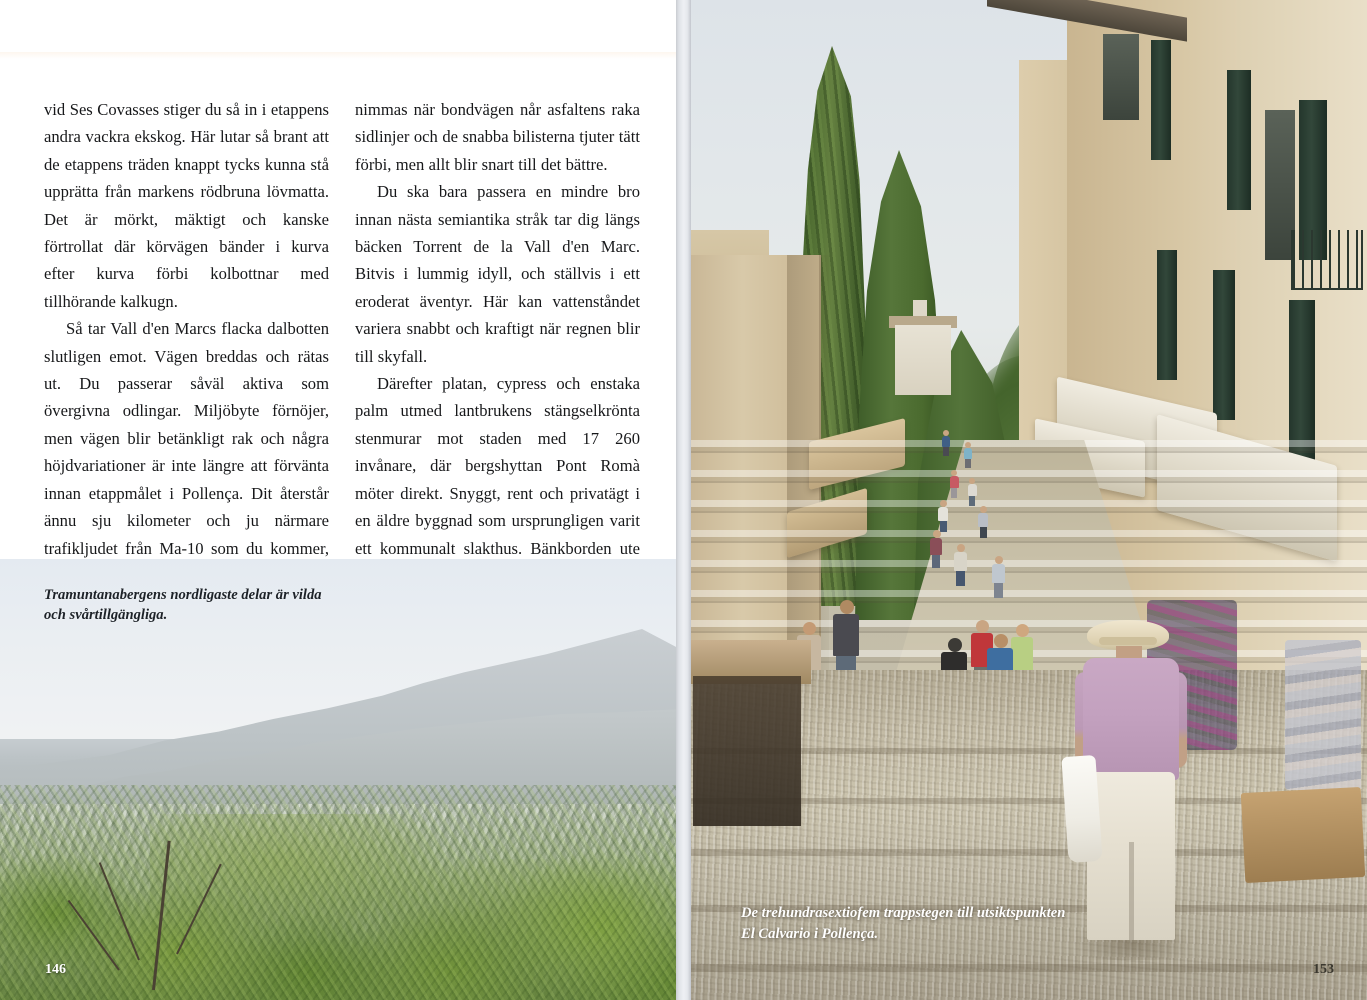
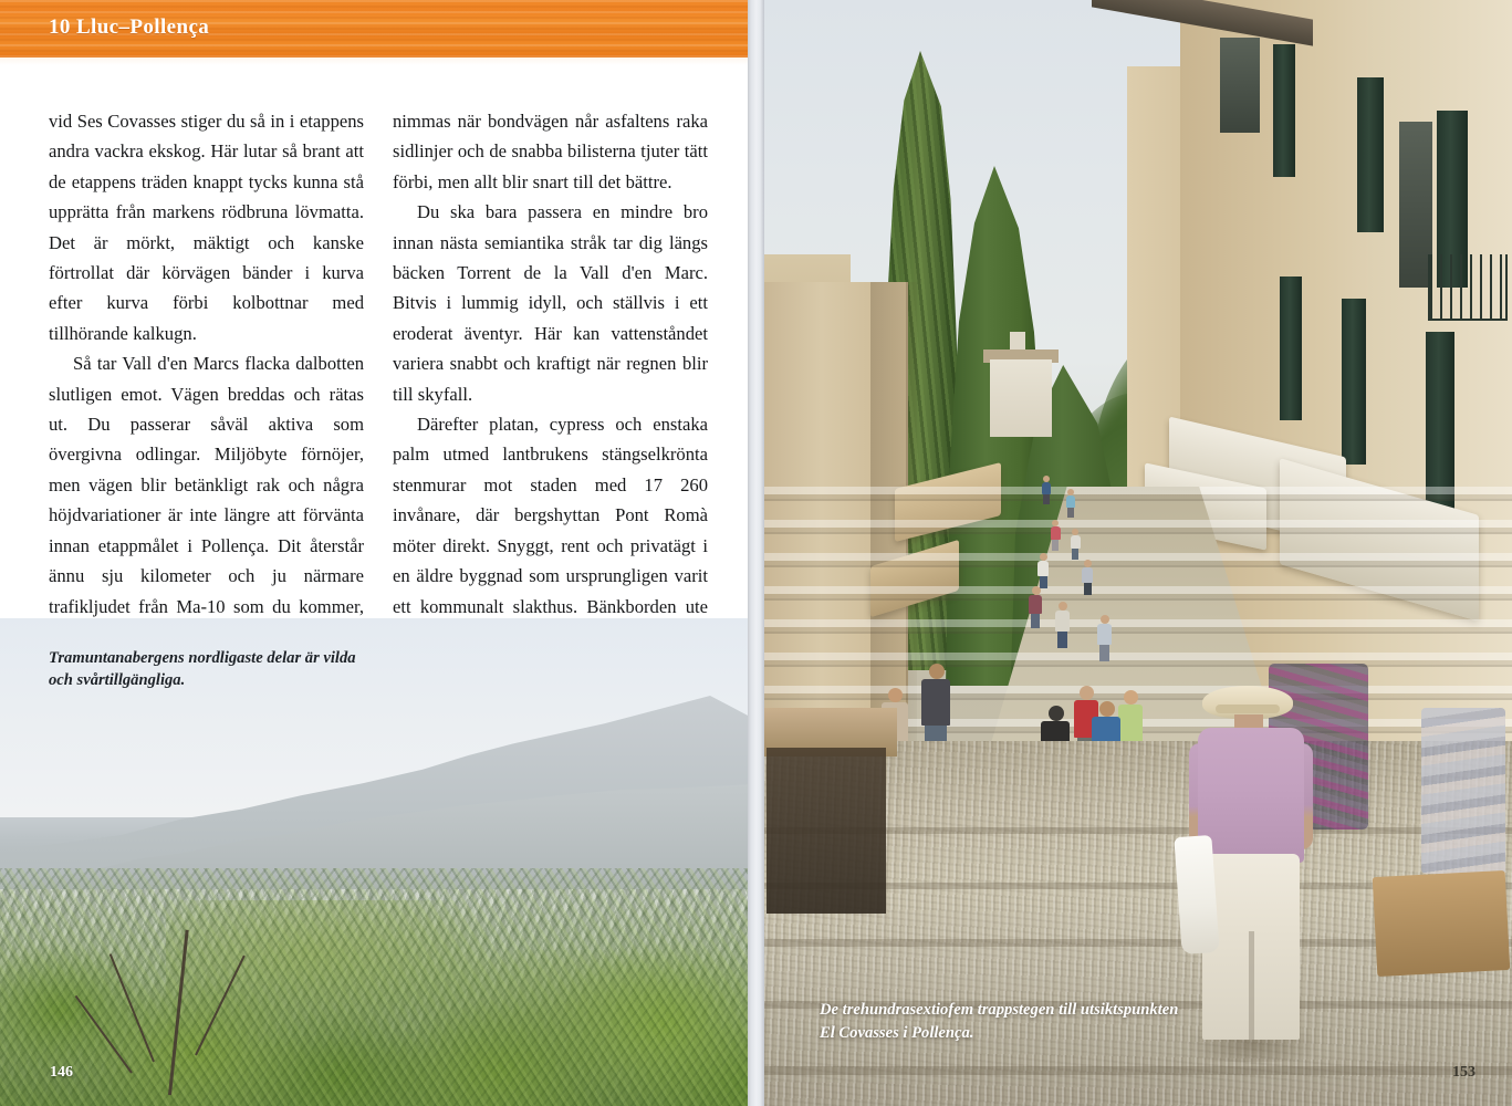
+ 10 Lluc–Pollença
  vid Ses Covasses stiger du så in i etappens andra vackra ekskog. Här lutar så brant att de etappens träden knappt tycks kunna stå upprätta från markens rödbruna lövmatta. Det är mörkt, mäktigt och kanske förtrollat där körvägen bänder i kurva efter kurva förbi kolbottnar med tillhörande kalkugn.
  Så tar Vall d'en Marcs flacka dalbotten slutligen emot. Vägen breddas och rätas ut. Du passerar såväl aktiva som övergivna odlingar. Miljöbyte förnöjer, men vägen blir betänkligt rak och några höjdvariationer är inte längre att förvänta innan etappmålet i Pollença. Dit återstår ännu sju kilometer och ju närmare trafikljudet från Ma-10 som du kommer,
  nimmas när bondvägen når asfaltens raka sidlinjer och de snabba bilisterna tjuter tätt förbi, men allt blir snart till det bättre.
  Du ska bara passera en mindre bro innan nästa semiantika stråk tar dig längs bäcken Torrent de la Vall d'en Marc. Bitvis i lummig idyll, och ställvis i ett eroderat äventyr. Här kan vattenståndet variera snabbt och kraftigt när regnen blir till skyfall.
  Därefter platan, cypress och enstaka palm utmed lantbrukens stängselkrönta stenmurar mot staden med 17 260 invånare, där bergshyttan Pont Romà möter direkt. Snyggt, rent och privatägt i en äldre byggnad som ursprungligen varit ett kommunalt slakthus. Bänkborden ute
  Tramuntanabergens nordligaste delar är vilda och svårtillgängliga.
  146
- De trehundrasextiofem trappstegen till utsiktspunkten El Calvario i Pollença.
+ De trehundrasextiofem trappstegen till utsiktspunkten El Covasses i Pollença.
  153
